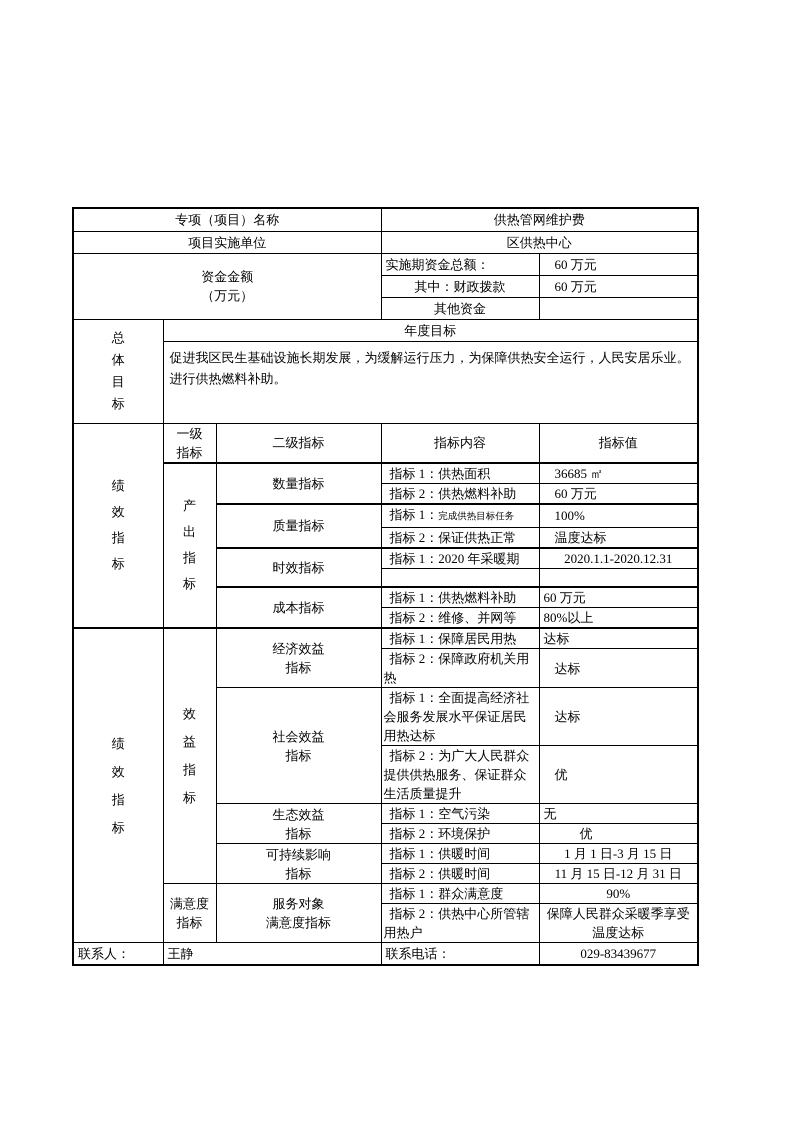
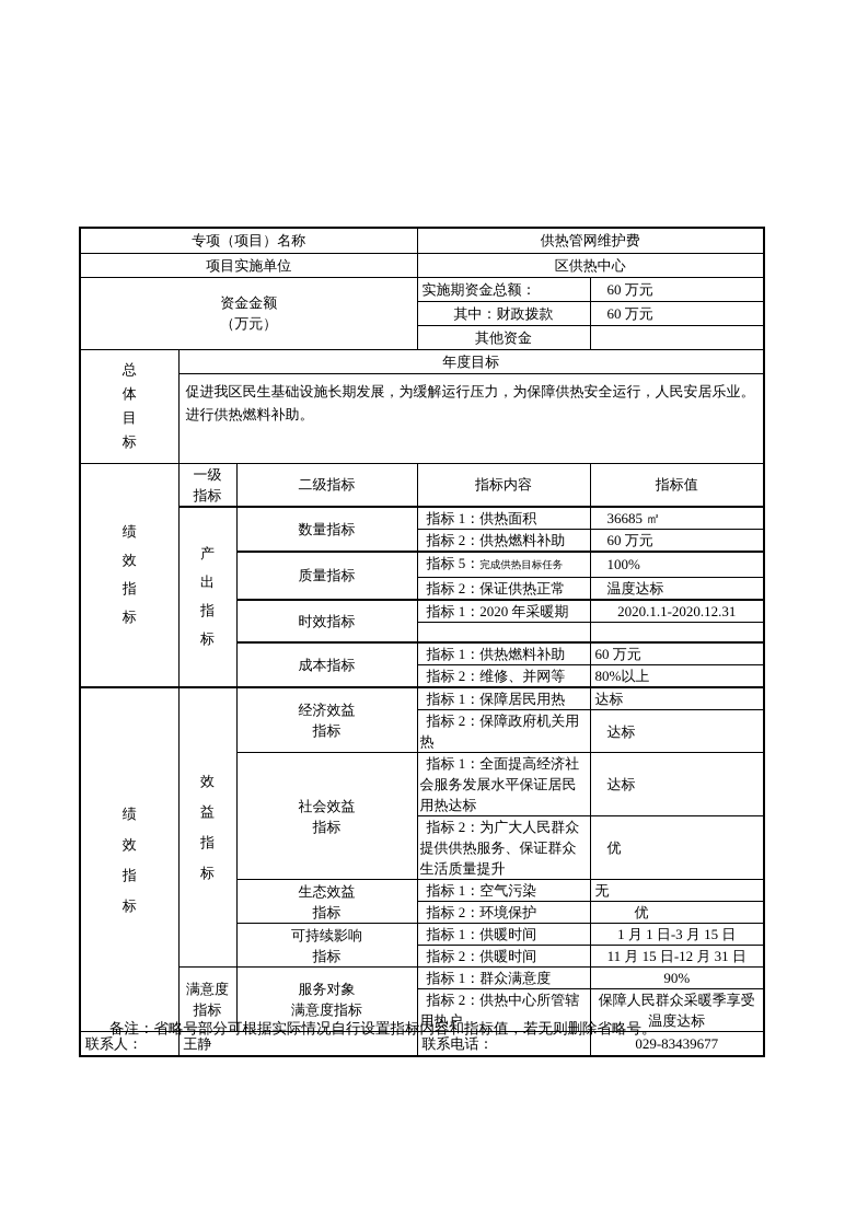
  专项（项目）名称	供热管网维护费
  项目实施单位	区供热中心
  资金金额 （万元）	实施期资金总额：	60 万元
  其中：财政拨款	60 万元
  其他资金
  总体目标	年度目标
  促进我区民生基础设施长期发展，为缓解运行压力，为保障供热安全运行，人民安居乐业。进行供热燃料补助。
  绩效指标	一级 指标	二级指标	指标内容	指标值
  产出指标	数量指标	指标 1：供热面积	36685 ㎡
  指标 2：供热燃料补助	60 万元
- 质量指标	指标 1：完成供热目标任务	100%
+ 质量指标	指标 5：完成供热目标任务	100%
  指标 2：保证供热正常	温度达标
  时效指标	指标 1：2020 年采暖期	2020.1.1-2020.12.31
  成本指标	指标 1：供热燃料补助	60 万元
  指标 2：维修、并网等	80%以上
  绩效指标	效益指标	经济效益 指标	指标 1：保障居民用热	达标
  指标 2：保障政府机关用热	达标
  社会效益 指标	指标 1：全面提高经济社会服务发展水平保证居民用热达标	达标
  指标 2：为广大人民群众提供供热服务、保证群众生活质量提升	优
  生态效益 指标	指标 1：空气污染	无
  指标 2：环境保护	优
  可持续影响 指标	指标 1：供暖时间	1 月 1 日-3 月 15 日
  指标 2：供暖时间	11 月 15 日-12 月 31 日
  满意度 指标	服务对象 满意度指标	指标 1：群众满意度	90%
  指标 2：供热中心所管辖用热户	保障人民群众采暖季享受温度达标
  联系人：	王静	联系电话：	029-83439677
+ 备注：省略号部分可根据实际情况自行设置指标内容和指标值，若无则删除省略号。
